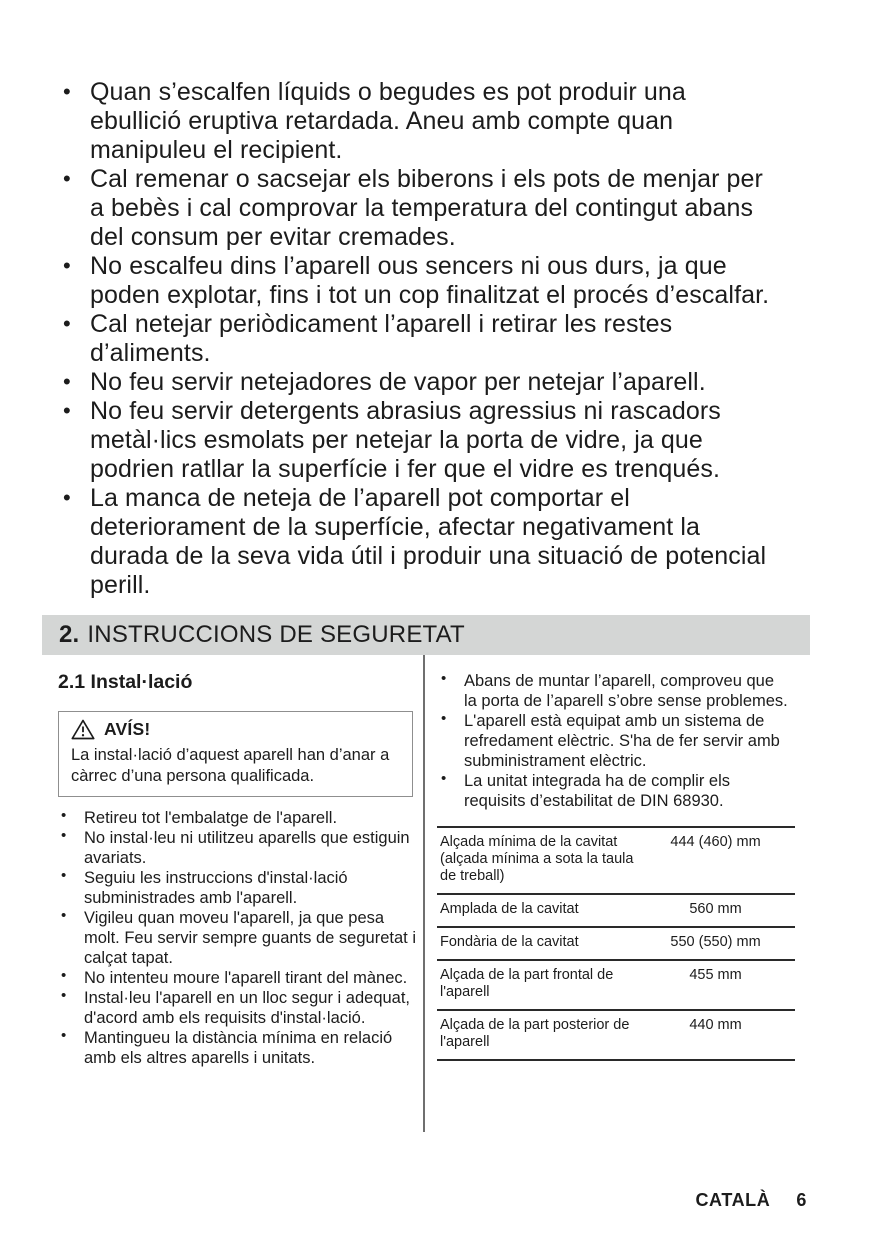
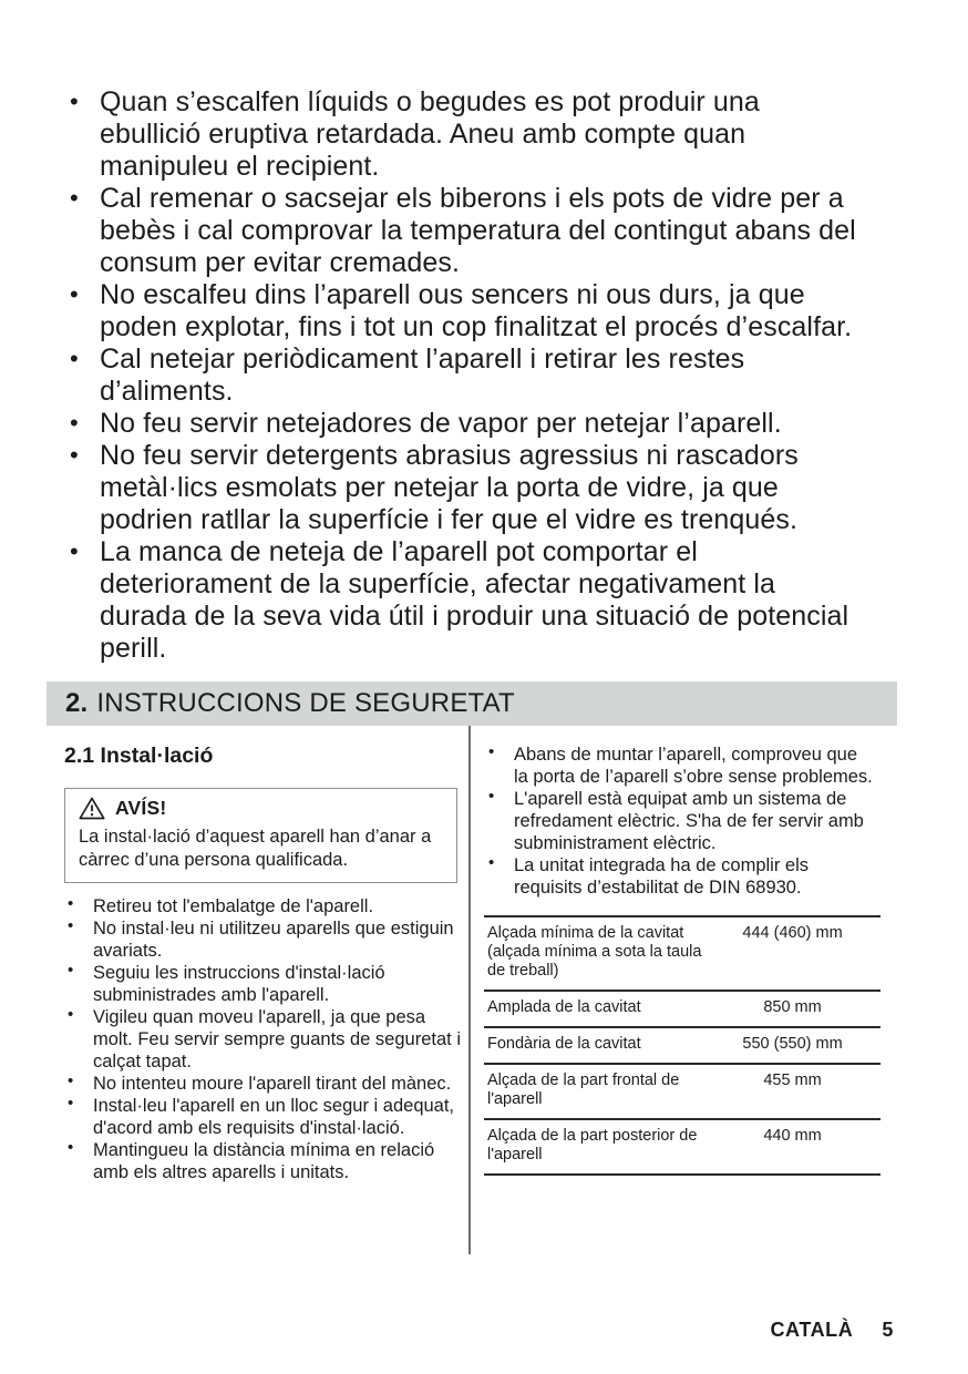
  •
  Quan s’escalfen líquids o begudes es pot produir una ebullició eruptiva retardada. Aneu amb compte quan manipuleu el recipient.
  •
- Cal remenar o sacsejar els biberons i els pots de menjar per a bebès i cal comprovar la temperatura del contingut abans del consum per evitar cremades.
+ Cal remenar o sacsejar els biberons i els pots de vidre per a bebès i cal comprovar la temperatura del contingut abans del consum per evitar cremades.
  •
  No escalfeu dins l’aparell ous sencers ni ous durs, ja que poden explotar, fins i tot un cop finalitzat el procés d’escalfar.
  •
  Cal netejar periòdicament l’aparell i retirar les restes d’aliments.
  •
  No feu servir netejadores de vapor per netejar l’aparell.
  •
  No feu servir detergents abrasius agressius ni rascadors metàl·lics esmolats per netejar la porta de vidre, ja que podrien ratllar la superfície i fer que el vidre es trenqués.
  •
  La manca de neteja de l’aparell pot comportar el deteriorament de la superfície, afectar negativament la durada de la seva vida útil i produir una situació de potencial perill.
  2.
  INSTRUCCIONS DE SEGURETAT
  2.1 Instal·lació
  AVÍS!
  La instal·lació d’aquest aparell han d’anar a càrrec d’una persona qualificada.
  •
  Retireu tot l'embalatge de l'aparell.
  •
  No instal·leu ni utilitzeu aparells que estiguin avariats.
  •
  Seguiu les instruccions d'instal·lació subministrades amb l'aparell.
  •
  Vigileu quan moveu l'aparell, ja que pesa molt. Feu servir sempre guants de seguretat i calçat tapat.
  •
  No intenteu moure l'aparell tirant del mànec.
  •
  Instal·leu l'aparell en un lloc segur i adequat, d'acord amb els requisits d'instal·lació.
  •
  Mantingueu la distància mínima en relació amb els altres aparells i unitats.
  •
  Abans de muntar l’aparell, comproveu que la porta de l’aparell s’obre sense problemes.
  •
  L'aparell està equipat amb un sistema de refredament elèctric. S'ha de fer servir amb subministrament elèctric.
  •
  La unitat integrada ha de complir els requisits d’estabilitat de DIN 68930.
  Alçada mínima de la cavitat (alçada mínima a sota la taula de treball)	444 (460) mm
- Amplada de la cavitat	560 mm
+ Amplada de la cavitat	850 mm
  Fondària de la cavitat	550 (550) mm
  Alçada de la part frontal de l'aparell	455 mm
  Alçada de la part posterior de l'aparell	440 mm
- CATALÀ 6
+ CATALÀ 5
